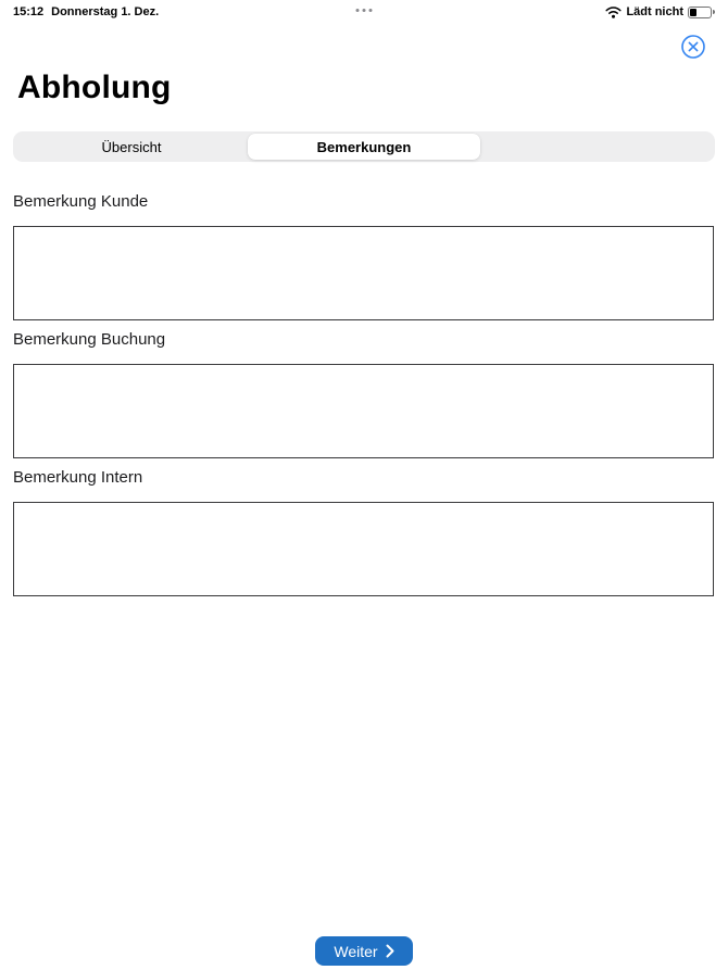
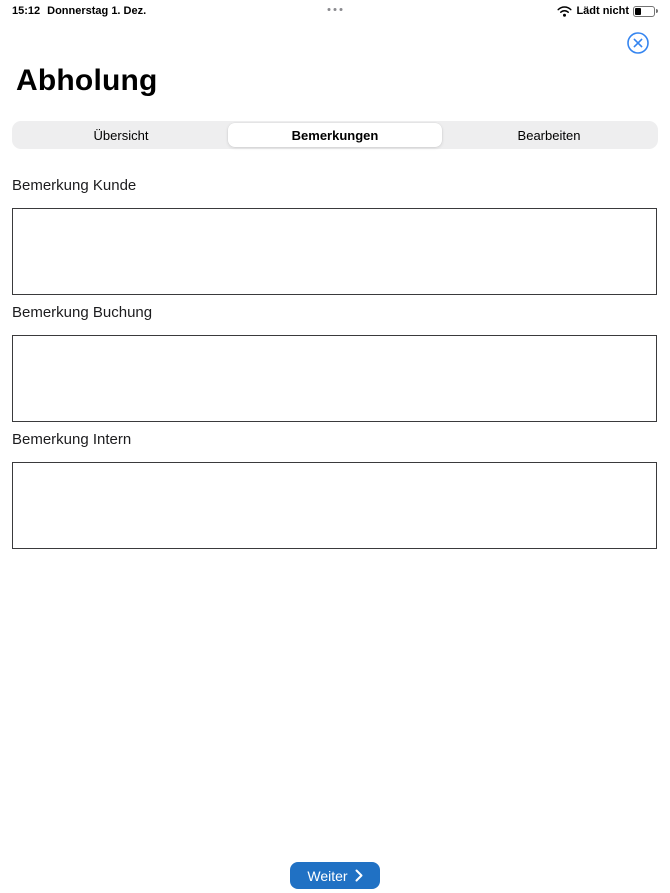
  15:12
  Donnerstag 1. Dez.
  Lädt nicht
  Abholung
  Übersicht
  Bemerkungen
+ Bearbeiten
  Bemerkung Kunde
  Bemerkung Buchung
  Bemerkung Intern
  Weiter
